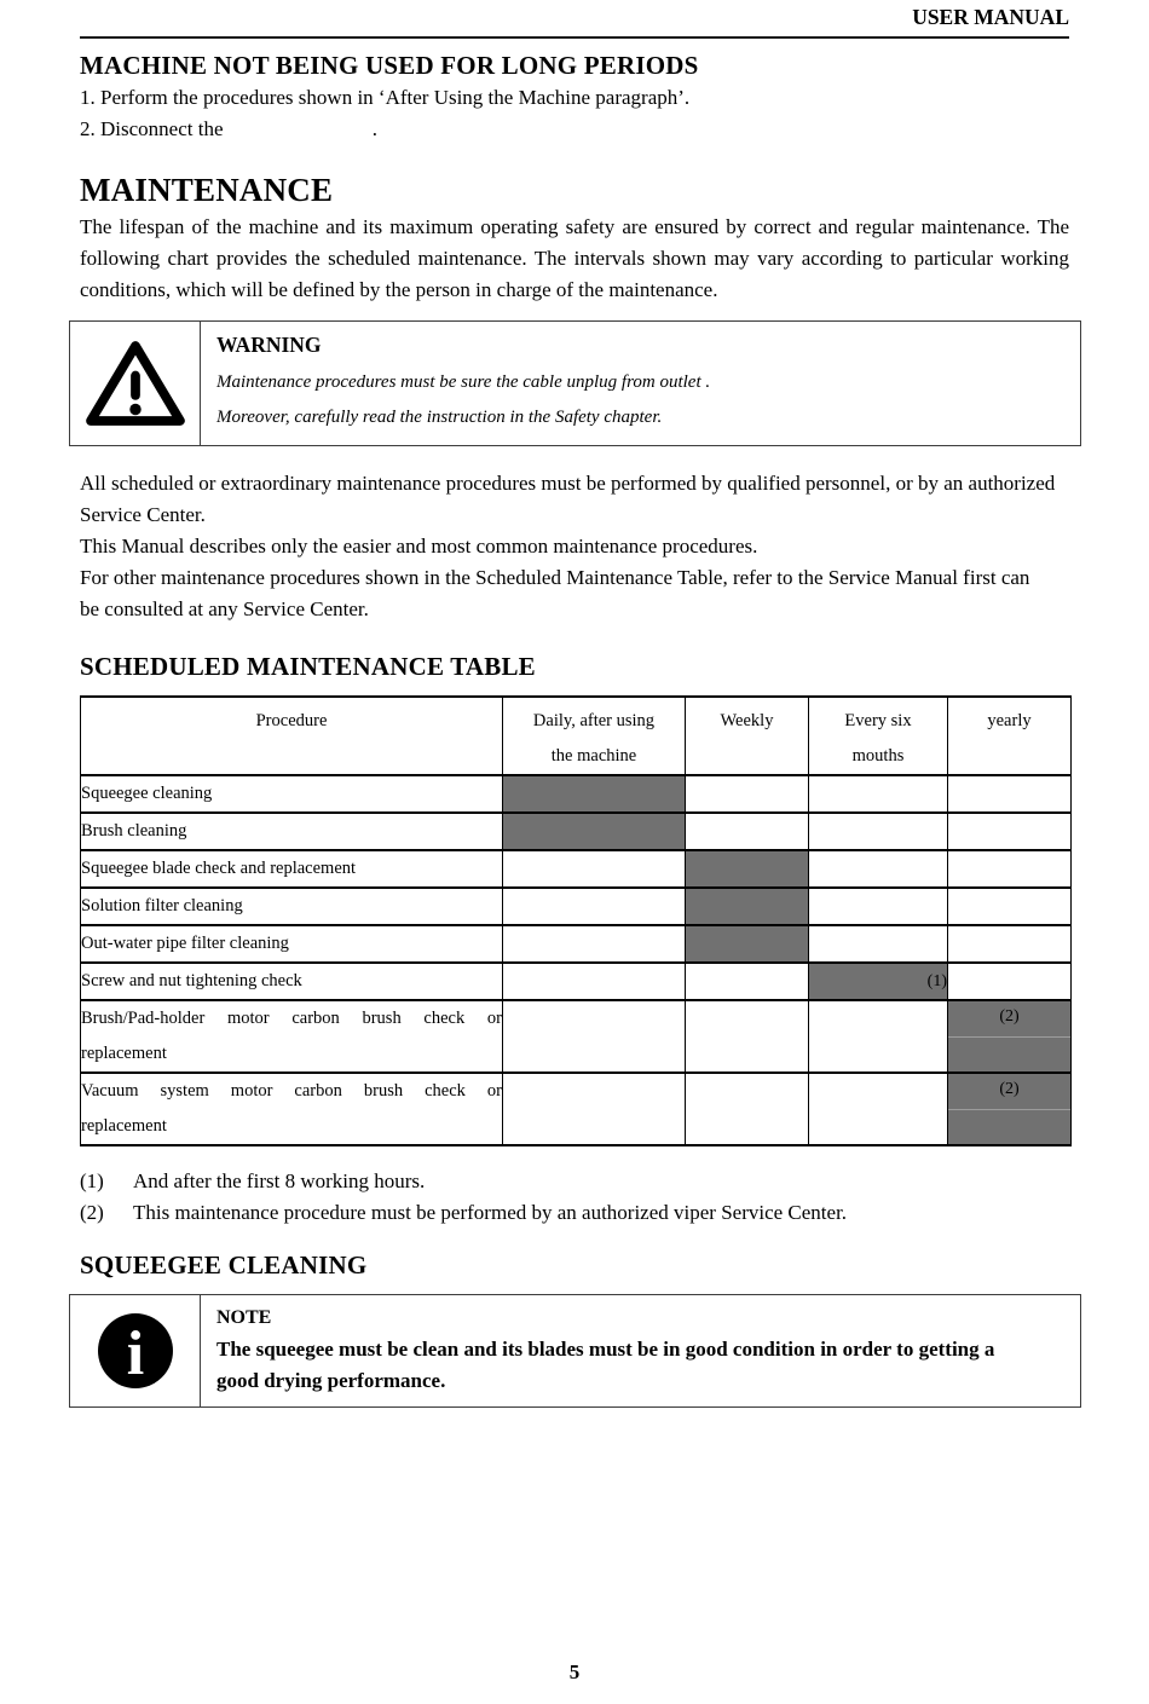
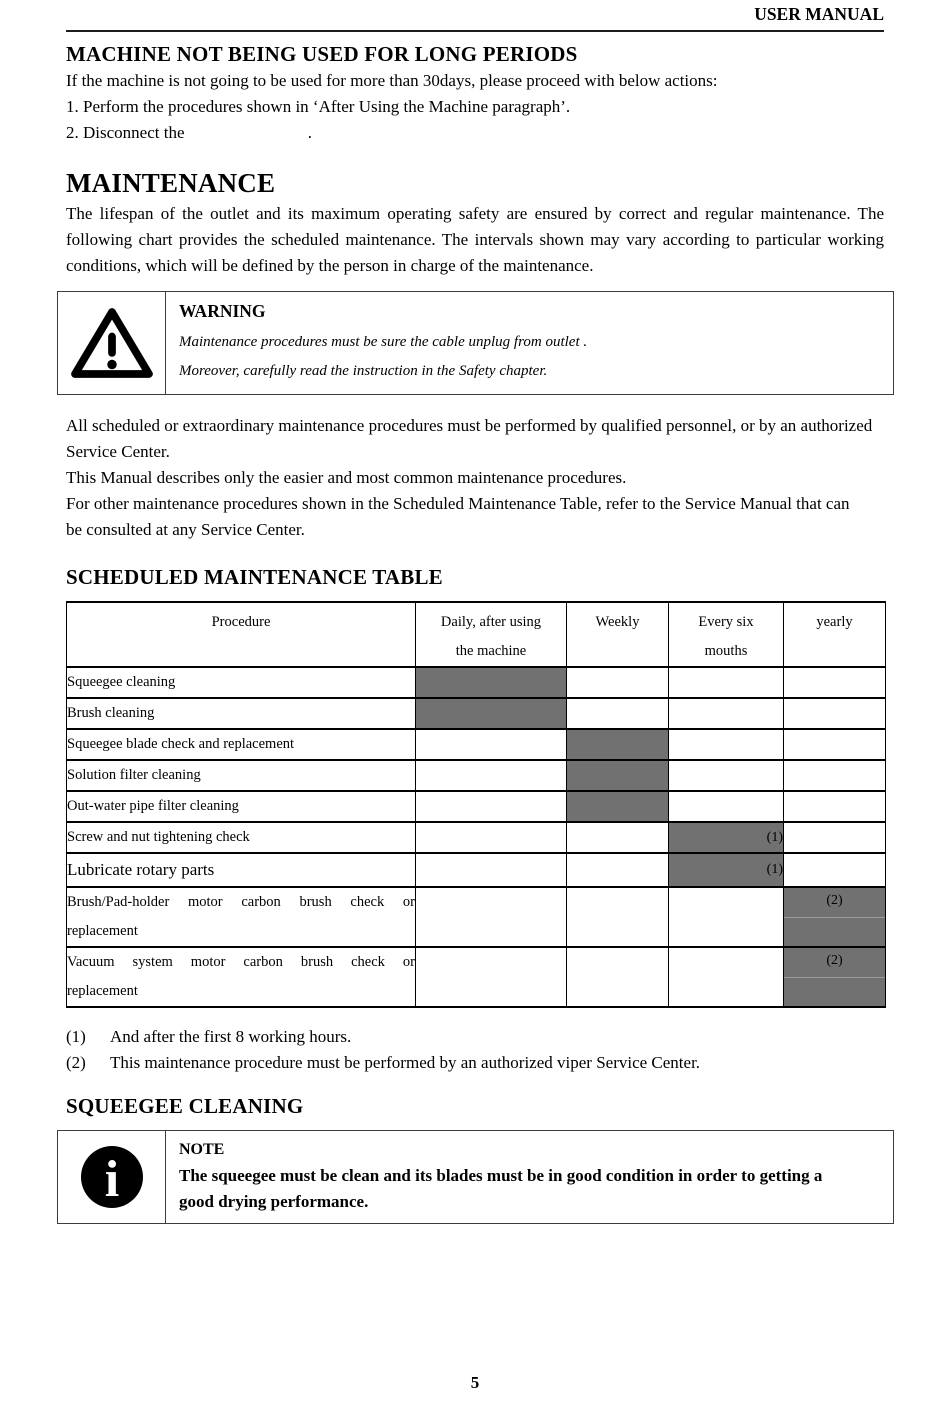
  USER MANUAL
  MACHINE NOT BEING USED FOR LONG PERIODS
+ If the machine is not going to be used for more than 30days, please proceed with below actions:
  1. Perform the procedures shown in ‘After Using the Machine paragraph’.
  2. Disconnect the .
  MAINTENANCE
- The lifespan of the machine and its maximum operating safety are ensured by correct and regular maintenance. The following chart provides the scheduled maintenance. The intervals shown may vary according to particular working conditions, which will be defined by the person in charge of the maintenance.
+ The lifespan of the outlet and its maximum operating safety are ensured by correct and regular maintenance. The following chart provides the scheduled maintenance. The intervals shown may vary according to particular working conditions, which will be defined by the person in charge of the maintenance.
  WARNING
  Maintenance procedures must be sure the cable unplug from outlet .
  Moreover, carefully read the instruction in the Safety chapter.
  All scheduled or extraordinary maintenance procedures must be performed by qualified personnel, or by an authorized Service Center.
  This Manual describes only the easier and most common maintenance procedures.
- For other maintenance procedures shown in the Scheduled Maintenance Table, refer to the Service Manual first can be consulted at any Service Center.
+ For other maintenance procedures shown in the Scheduled Maintenance Table, refer to the Service Manual that can be consulted at any Service Center.
  SCHEDULED MAINTENANCE TABLE
  Procedure	Daily, after using the machine	Weekly	Every six mouths	yearly
  Squeegee cleaning
  Brush cleaning
  Squeegee blade check and replacement
  Solution filter cleaning
  Out-water pipe filter cleaning
  Screw and nut tightening check			(1)
+ Lubricate rotary parts			(1)
  Brush/Pad-holder motor carbon brush check or replacement				(2)
  Vacuum system motor carbon brush check or replacement				(2)
  (1)
  And after the first 8 working hours.
  (2)
  This maintenance procedure must be performed by an authorized viper Service Center.
  SQUEEGEE CLEANING
  i
  NOTE
  The squeegee must be clean and its blades must be in good condition in order to getting a good drying performance.
  5
